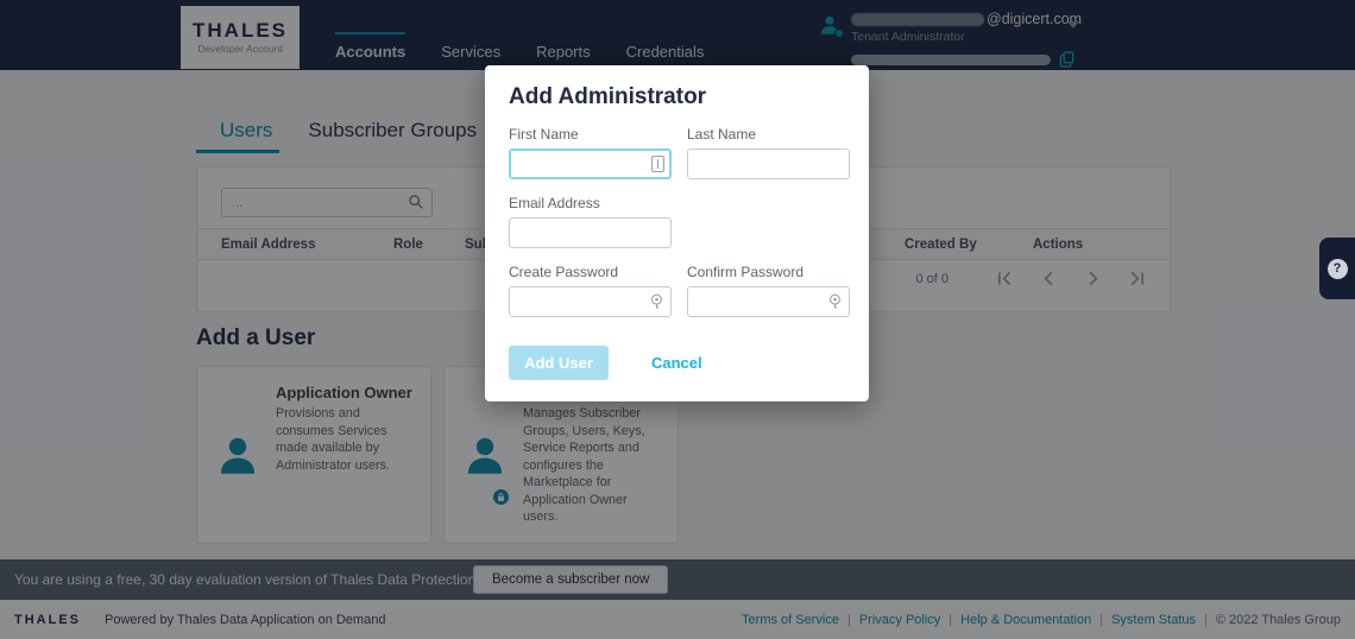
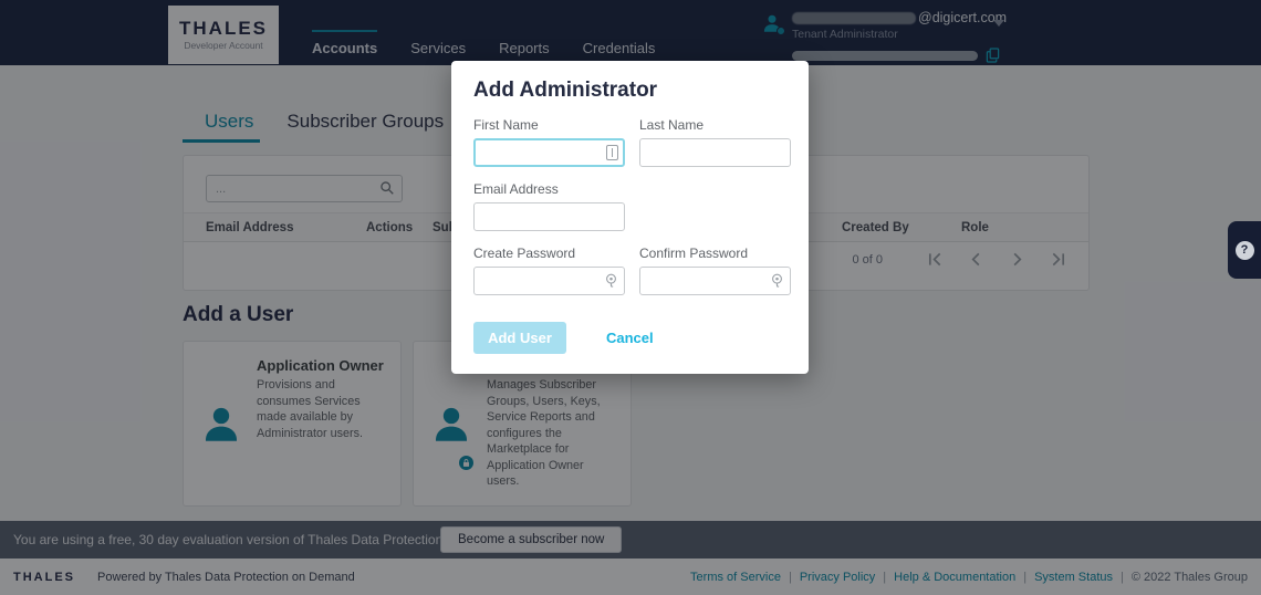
  THALES
  Developer Account
  Accounts
  Services
  Reports
  Credentials
  @digicert.com
  Tenant Administrator
  Users
  Subscriber Groups
  ...
  Email Address
- Role
+ Actions
  Created By
- Actions
+ Role
  0 of 0
  Add a User
  Application Owner
  Provisions and consumes Services made available by Administrator users.
  Manages Subscriber Groups, Users, Keys, Service Reports and configures the Marketplace for Application Owner users.
  You are using a free, 30 day evaluation version of Thales Data Protection
  Become a subscriber now
  THALES
- Powered by Thales Data Application on Demand
+ Powered by Thales Data Protection on Demand
  Terms of Service
  |
  Privacy Policy
  |
  Help & Documentation
  |
  System Status
  |
  © 2022 Thales Group
  ?
  Add Administrator
  First Name
  Last Name
  Email Address
  Create Password
  Confirm Password
  Add User
  Cancel
